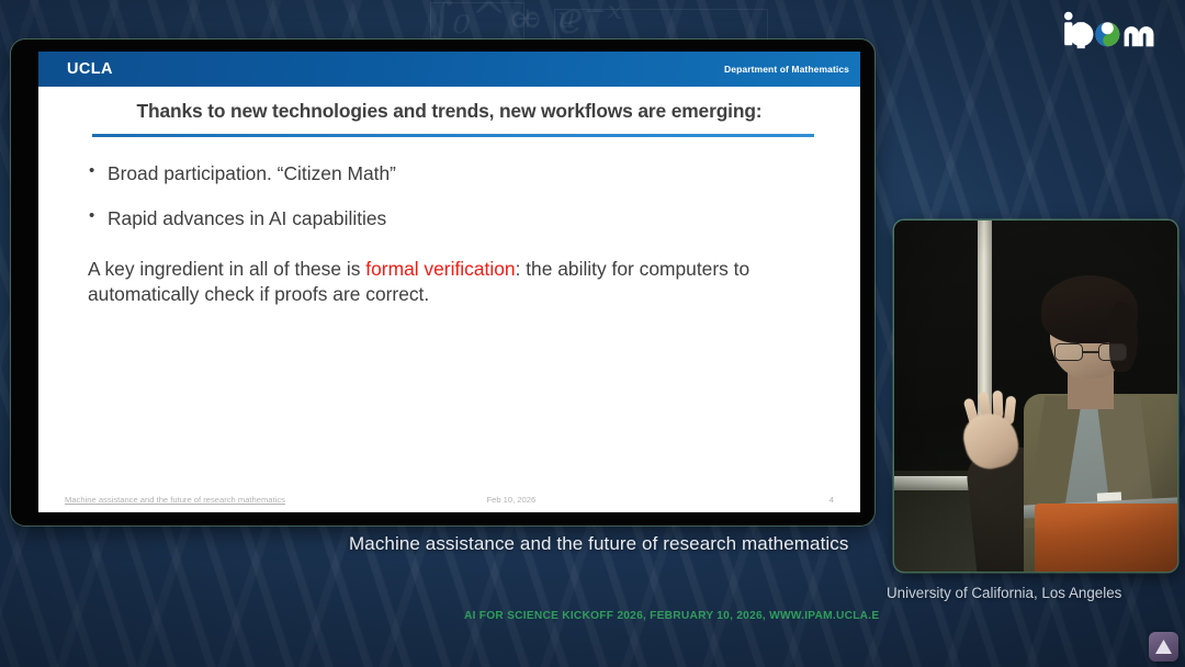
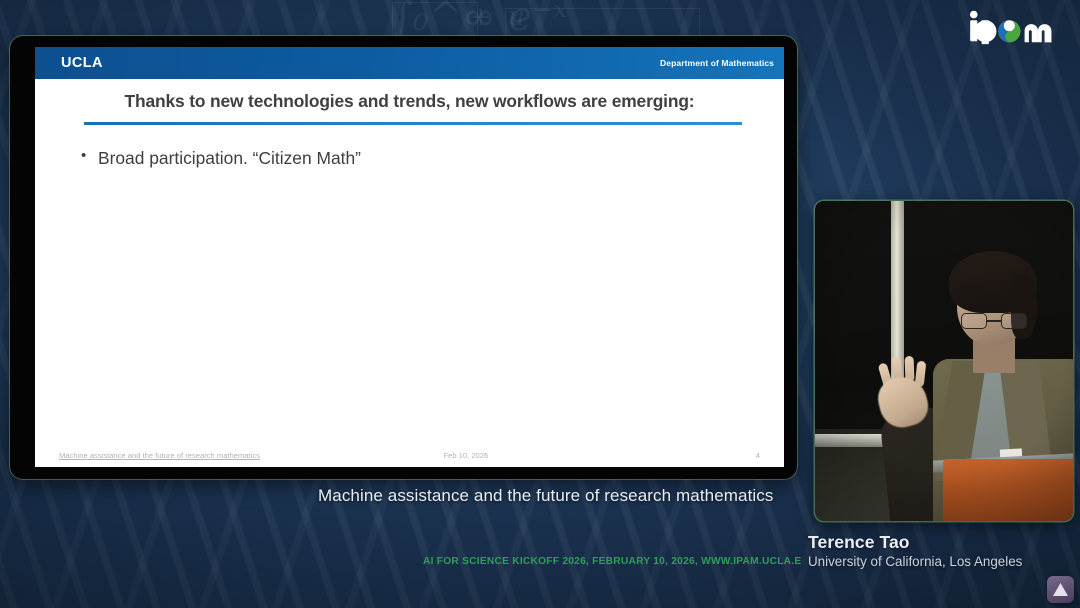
  UCLA
  Department of Mathematics
  Thanks to new technologies and trends, new workflows are emerging:
  Broad participation. “Citizen Math”
- Rapid advances in AI capabilities
- A key ingredient in all of these is formal verification: the ability for computers to automatically check if proofs are correct.
  Machine assistance and the future of research mathematics
  Feb 10, 2026
  4
  Machine assistance and the future of research mathematics
  AI FOR SCIENCE KICKOFF 2026, FEBRUARY 10, 2026, WWW.IPAM.UCLA.E
+ Terence Tao
  University of California, Los Angeles
